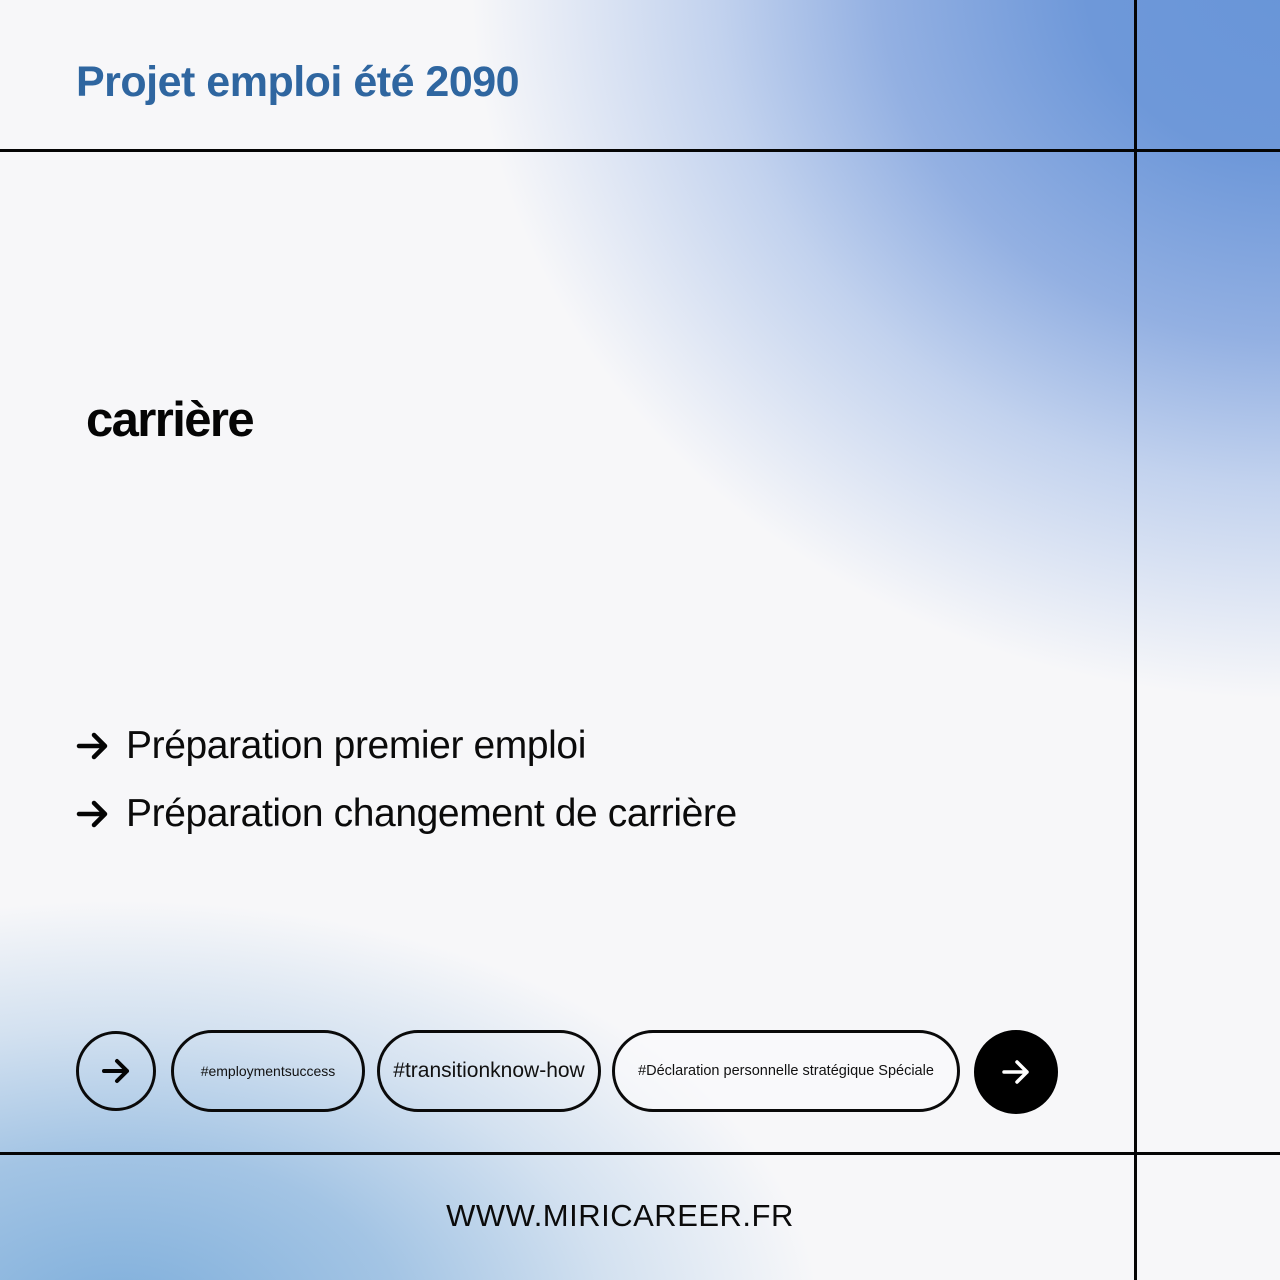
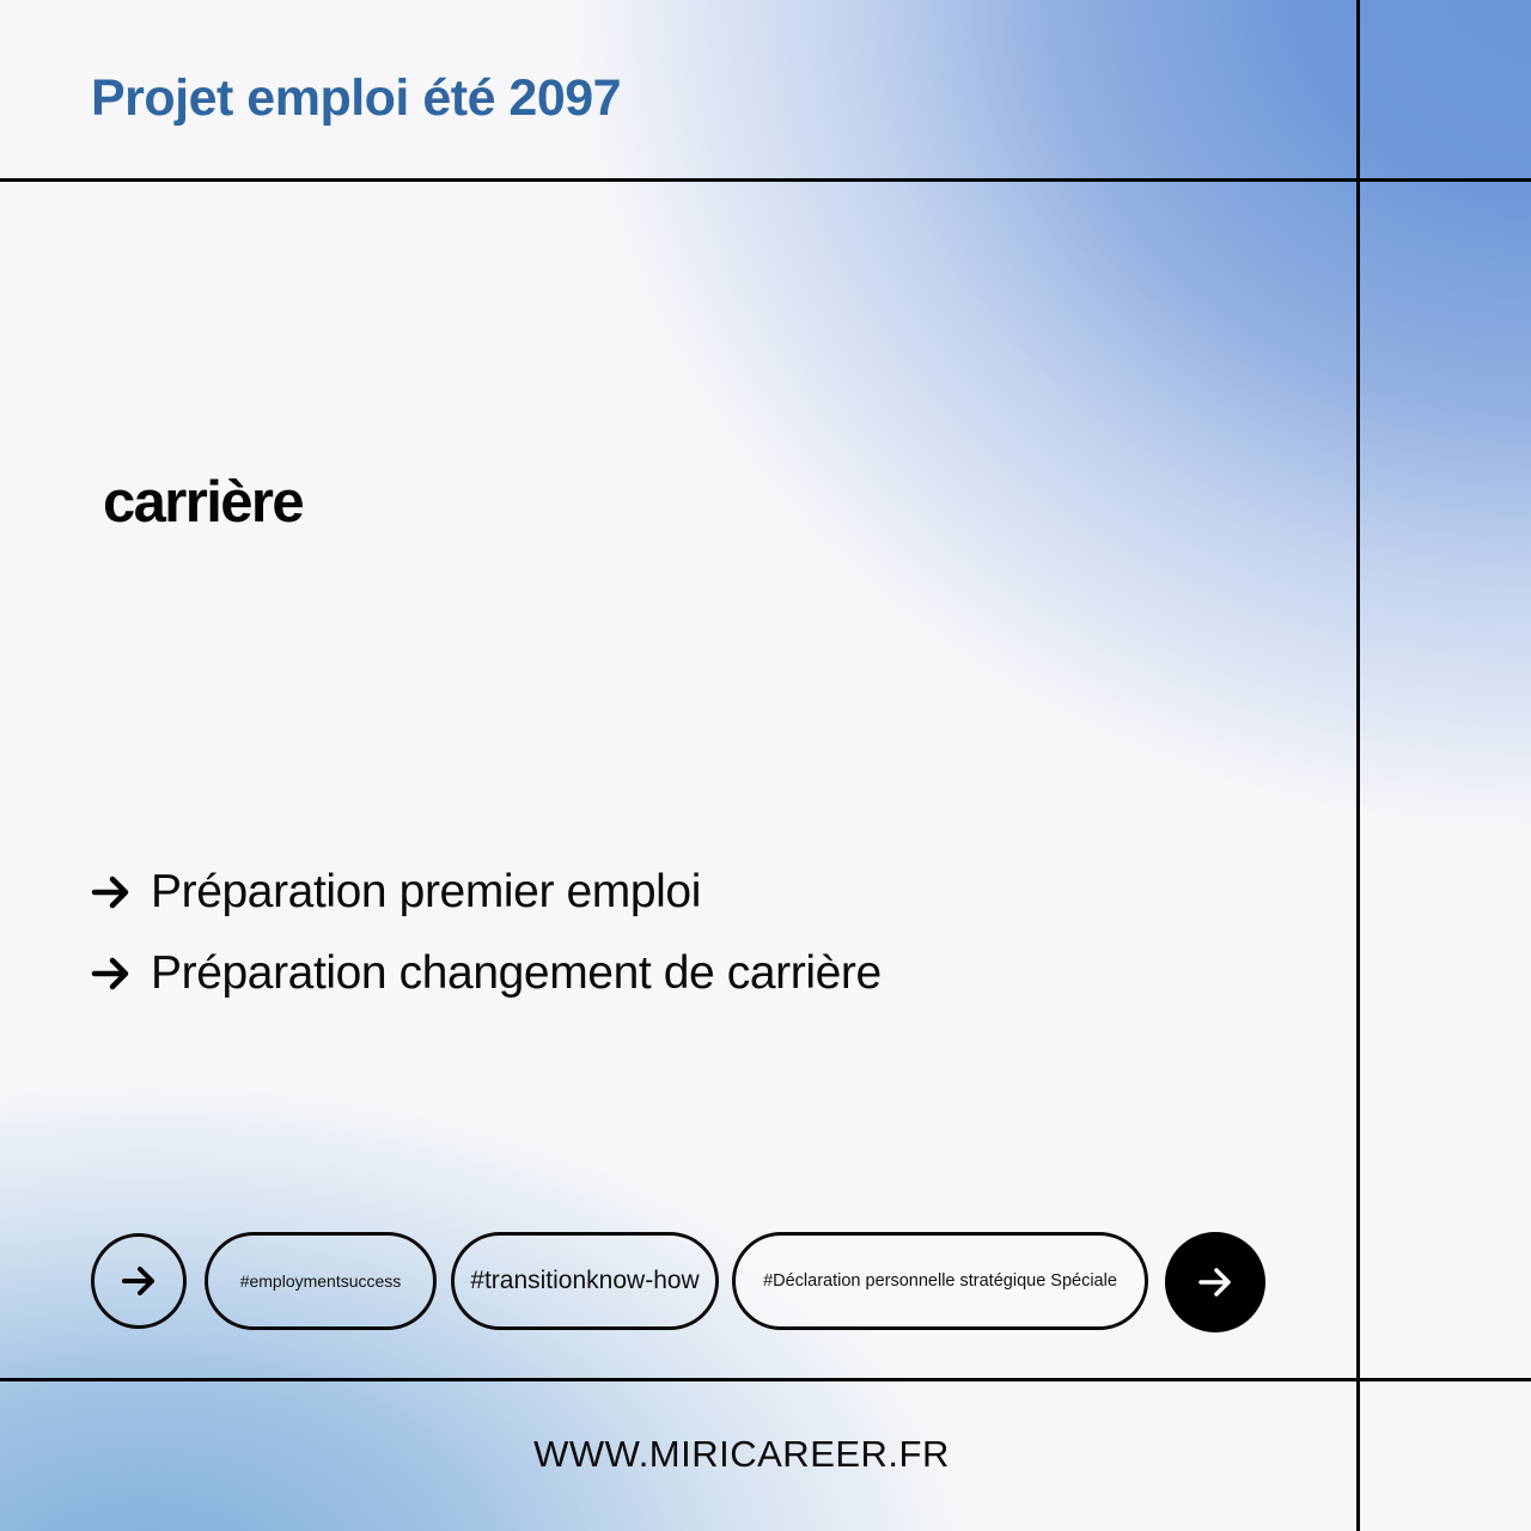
- Projet emploi été 2090
+ Projet emploi été 2097
  carrière
  Préparation premier emploi
  Préparation changement de carrière
  #employmentsuccess
  #transitionknow-how
  #Déclaration personnelle stratégique Spéciale
  WWW.MIRICAREER.FR
